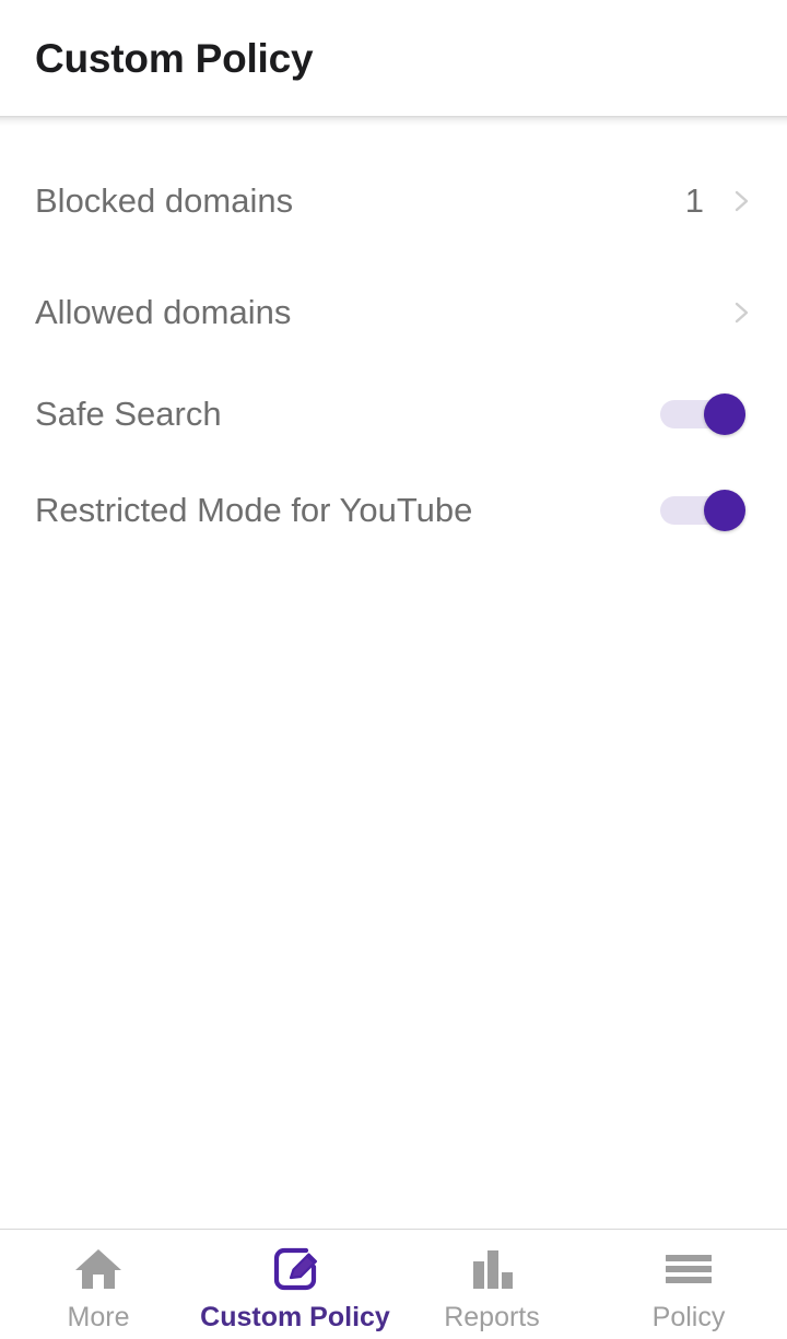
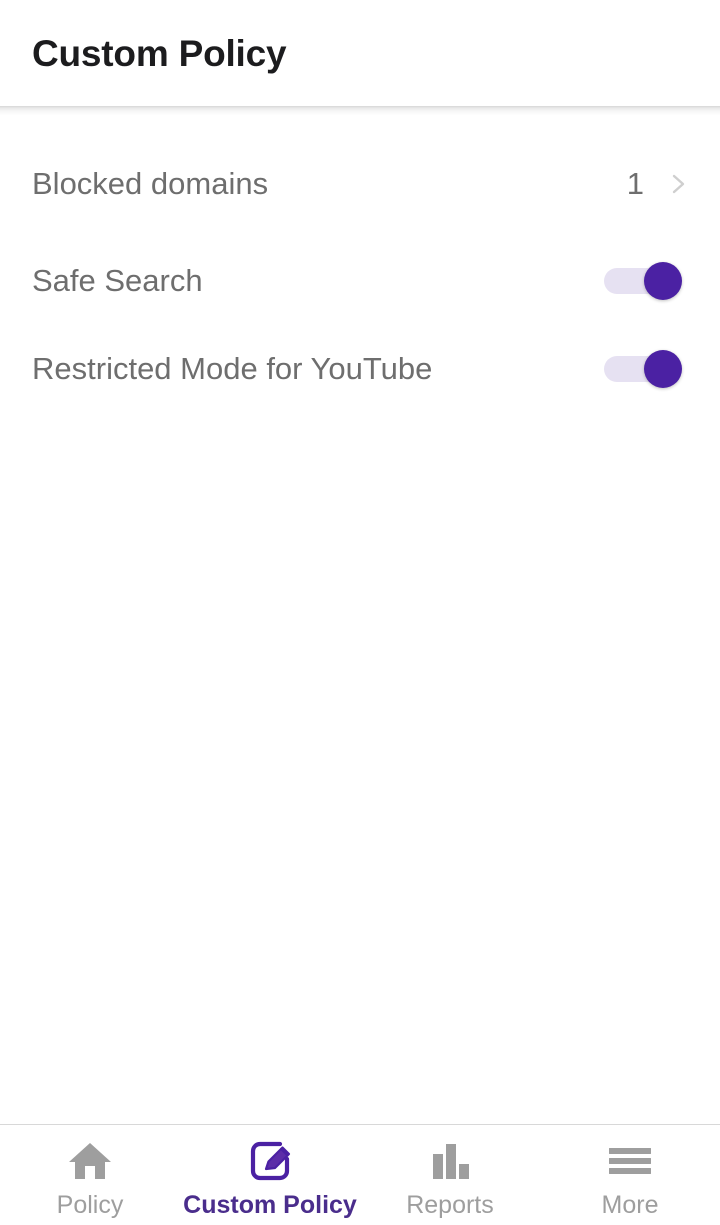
  Custom Policy
  Blocked domains
  1
- Allowed domains
  Safe Search
  Restricted Mode for YouTube
- More
+ Policy
  Custom Policy
  Reports
- Policy
+ More
